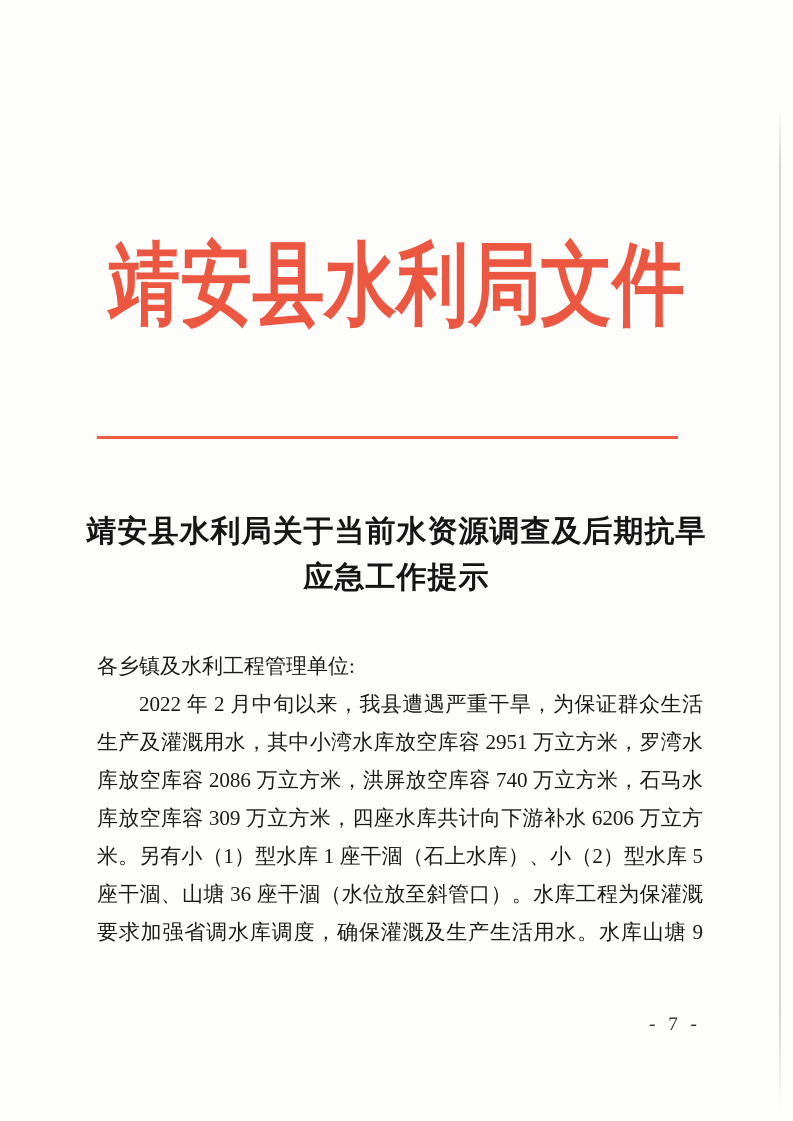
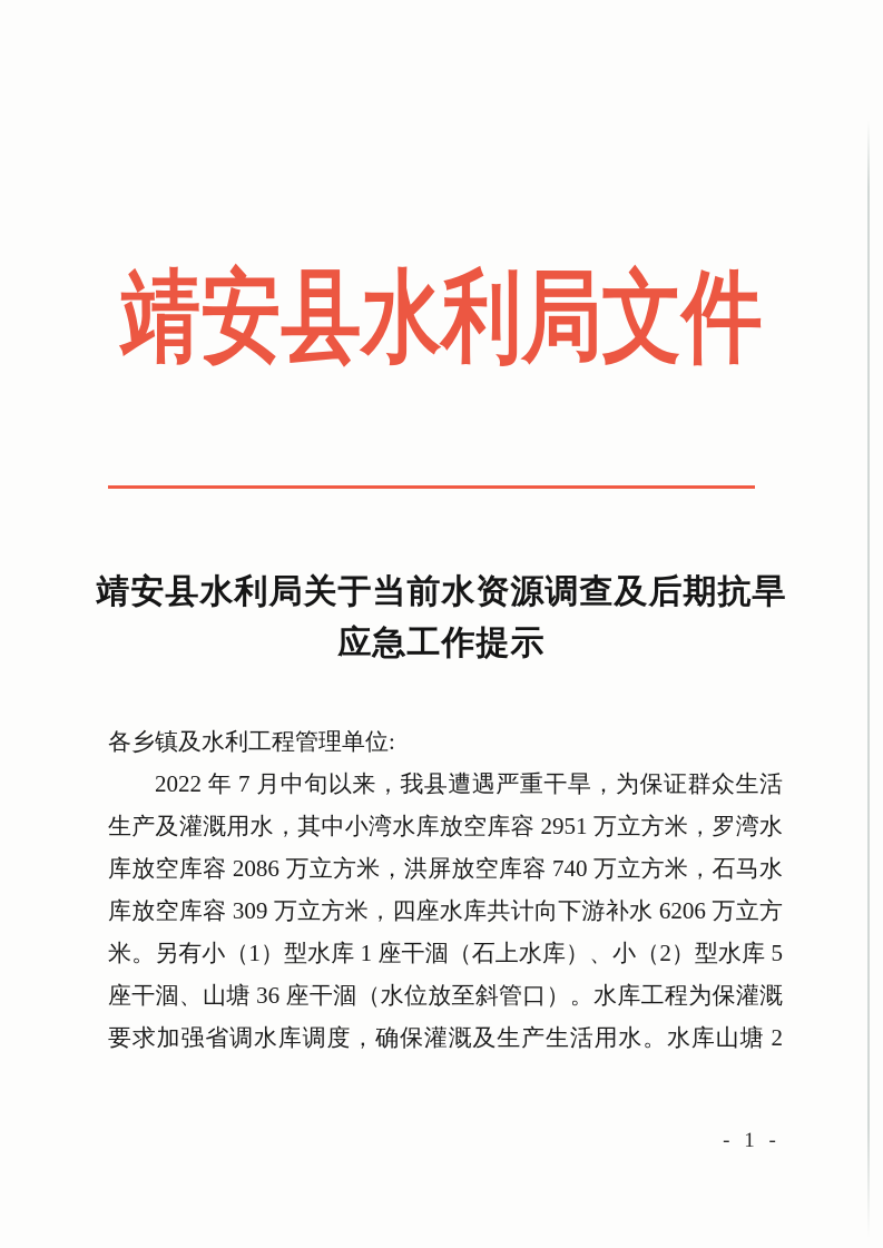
  靖安县水利局文件
  靖安县水利局关于当前水资源调查及后期抗旱
  应急工作提示
  各乡镇及水利工程管理单位:
- 2022 年 2 月中旬以来，我县遭遇严重干旱，为保证群众生活
+ 2022 年 7 月中旬以来，我县遭遇严重干旱，为保证群众生活
  生产及灌溉用水，其中小湾水库放空库容 2951 万立方米，罗湾水
  库放空库容 2086 万立方米，洪屏放空库容 740 万立方米，石马水
  库放空库容 309 万立方米，四座水库共计向下游补水 6206 万立方
  米。另有小（1）型水库 1 座干涸（石上水库）、小（2）型水库 5
  座干涸、山塘 36 座干涸（水位放至斜管口）。水库工程为保灌溉
- 要求加强省调水库调度，确保灌溉及生产生活用水。水库山塘 9
+ 要求加强省调水库调度，确保灌溉及生产生活用水。水库山塘 2
- - 7 -
+ - 1 -
